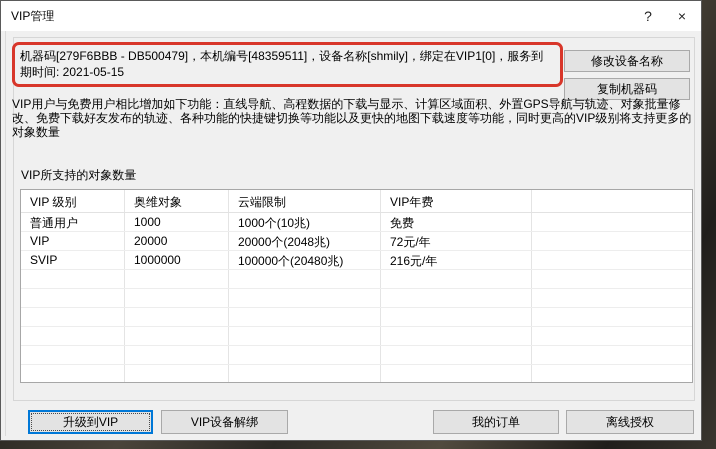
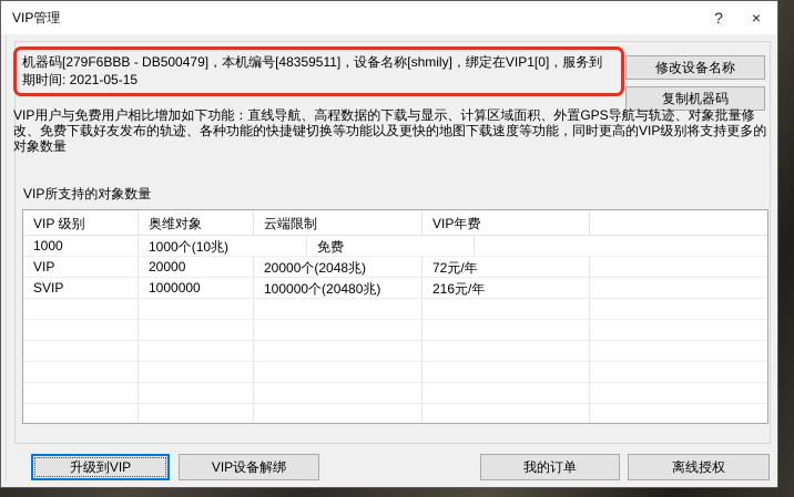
  VIP管理
  ?
  ×
  机器码[279F6BBB - DB500479]，本机编号[48359511]，设备名称[shmily]，绑定在VIP1[0]，服务到期时间: 2021-05-15
  修改设备名称
  复制机器码
  VIP用户与免费用户相比增加如下功能：直线导航、高程数据的下载与显示、计算区域面积、外置GPS导航与轨迹、对象批量修改、免费下载好友发布的轨迹、各种功能的快捷键切换等功能以及更快的地图下载速度等功能，同时更高的VIP级别将支持更多的对象数量
  VIP所支持的对象数量
  VIP 级别
  奥维对象
  云端限制
  VIP年费
- 普通用户
  1000
  1000个(10兆)
  免费
  VIP
  20000
  20000个(2048兆)
  72元/年
  SVIP
  1000000
  100000个(20480兆)
  216元/年
  升级到VIP
  VIP设备解绑
  我的订单
  离线授权
